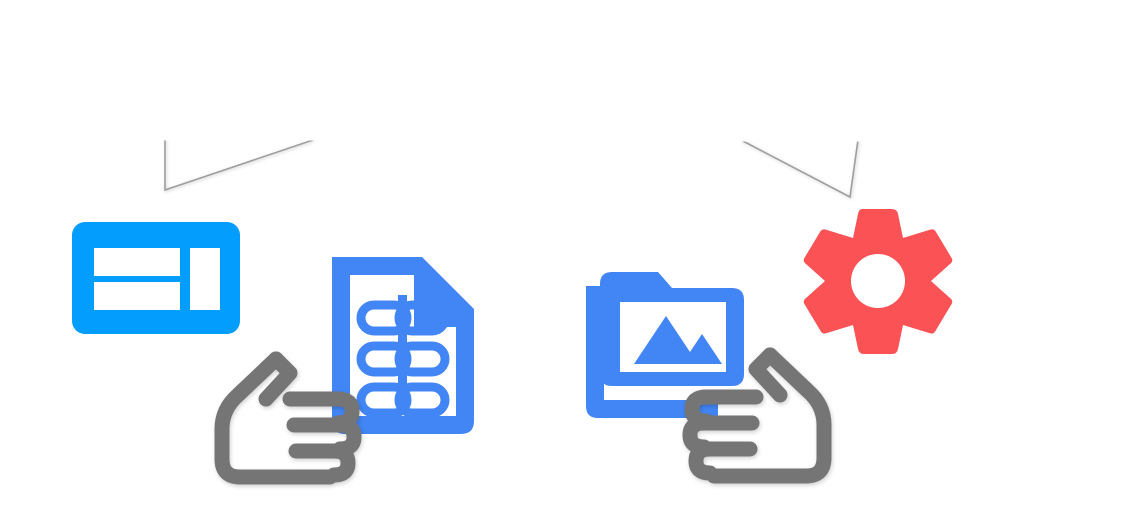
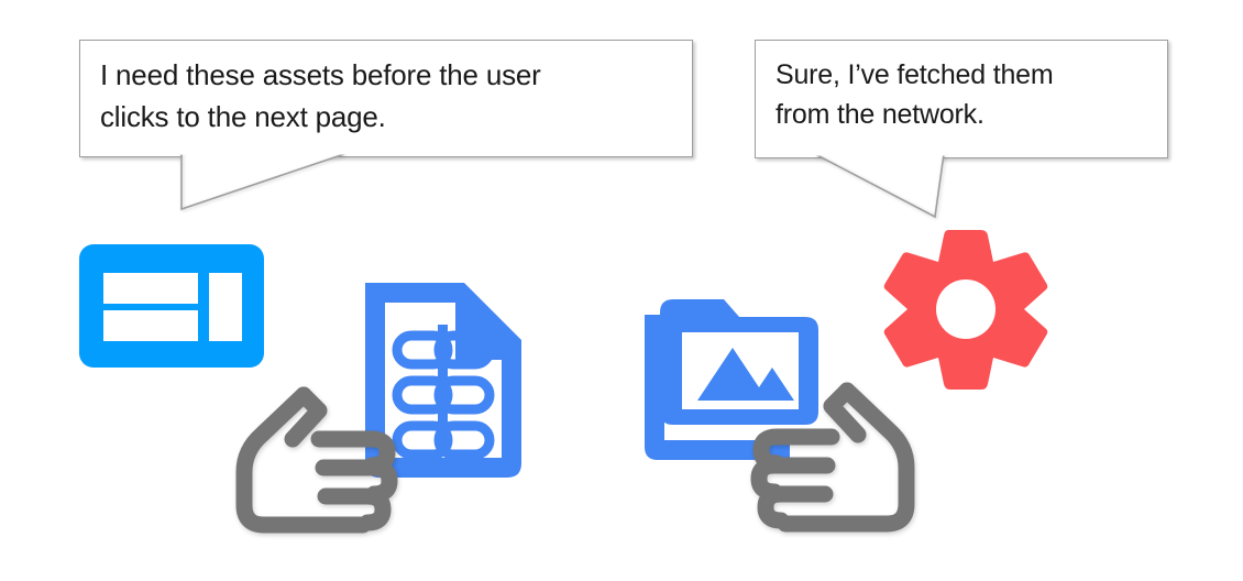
+ I need these assets before the user
+ clicks to the next page.
+ Sure, I’ve fetched them
+ from the network.
